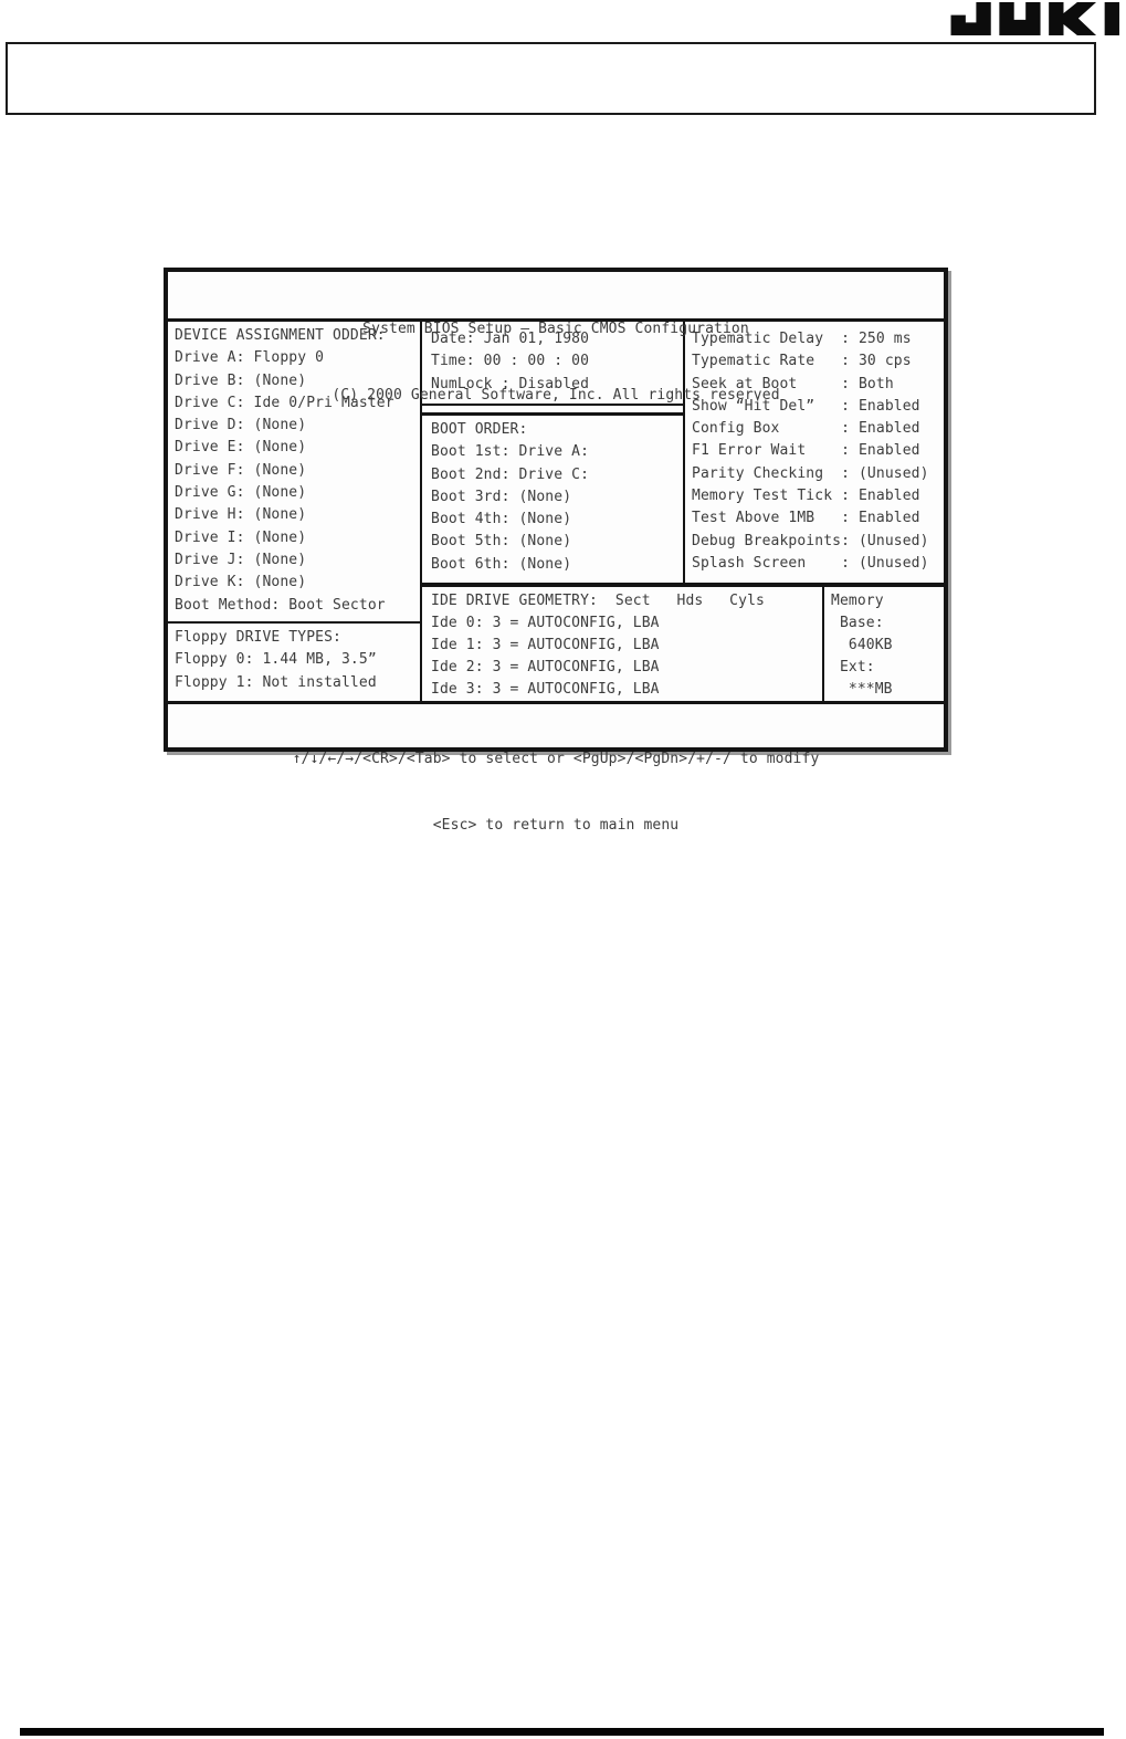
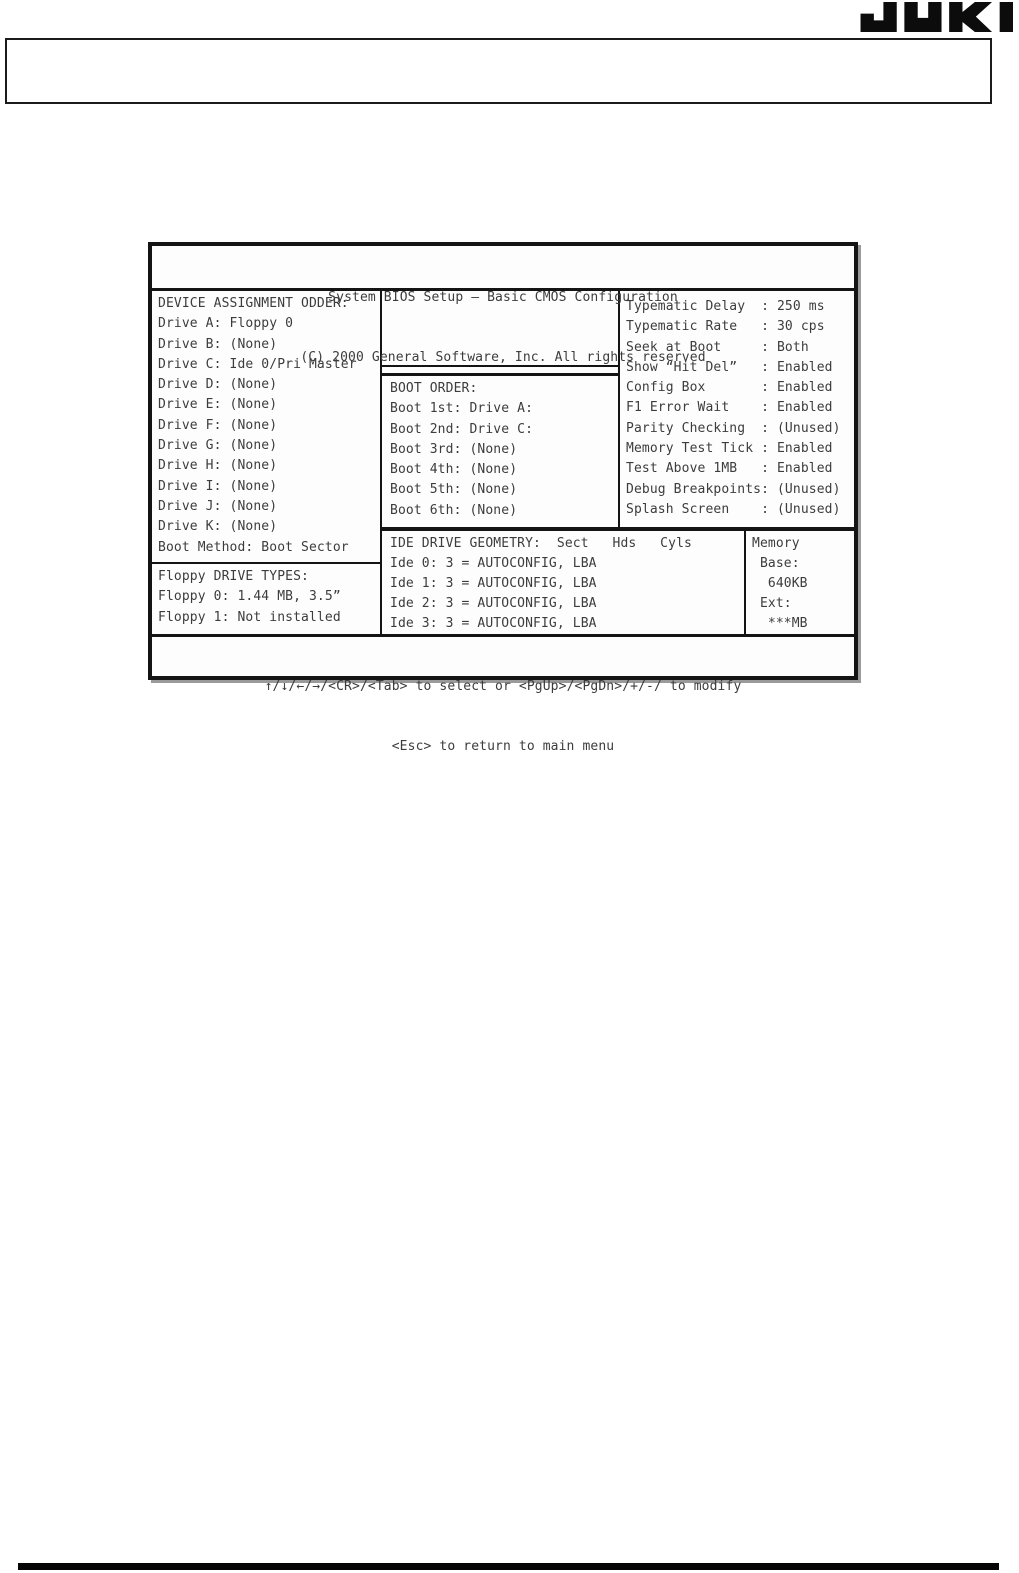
  System BIOS Setup – Basic CMOS Configuration
  (C) 2000 General Software, Inc. All rights reserved
  DEVICE ASSIGNMENT ODDER:
  Drive A: Floppy 0
  Drive B: (None)
  Drive C: Ide 0/Pri Master
  Drive D: (None)
  Drive E: (None)
  Drive F: (None)
  Drive G: (None)
  Drive H: (None)
  Drive I: (None)
  Drive J: (None)
  Drive K: (None)
  Boot Method: Boot Sector
  Floppy DRIVE TYPES:
  Floppy 0: 1.44 MB, 3.5”
  Floppy 1: Not installed
- Date: Jan 01, 1980
- Time: 00 : 00 : 00
- NumLock : Disabled
  BOOT ORDER:
  Boot 1st: Drive A:
  Boot 2nd: Drive C:
  Boot 3rd: (None)
  Boot 4th: (None)
  Boot 5th: (None)
  Boot 6th: (None)
  Typematic Delay : 250 ms
  Typematic Rate : 30 cps
  Seek at Boot : Both
  Show “Hit Del” : Enabled
  Config Box : Enabled
  F1 Error Wait : Enabled
  Parity Checking : (Unused)
  Memory Test Tick : Enabled
  Test Above 1MB : Enabled
  Debug Breakpoints: (Unused)
  Splash Screen : (Unused)
  IDE DRIVE GEOMETRY: Sect Hds Cyls
  Ide 0: 3 = AUTOCONFIG, LBA
  Ide 1: 3 = AUTOCONFIG, LBA
  Ide 2: 3 = AUTOCONFIG, LBA
  Ide 3: 3 = AUTOCONFIG, LBA
  Memory
  Base:
  640KB
  Ext:
  ***MB
  ↑/↓/←/→/<CR>/<Tab> to select or <PgUp>/<PgDn>/+/-/ to modify
  <Esc> to return to main menu
